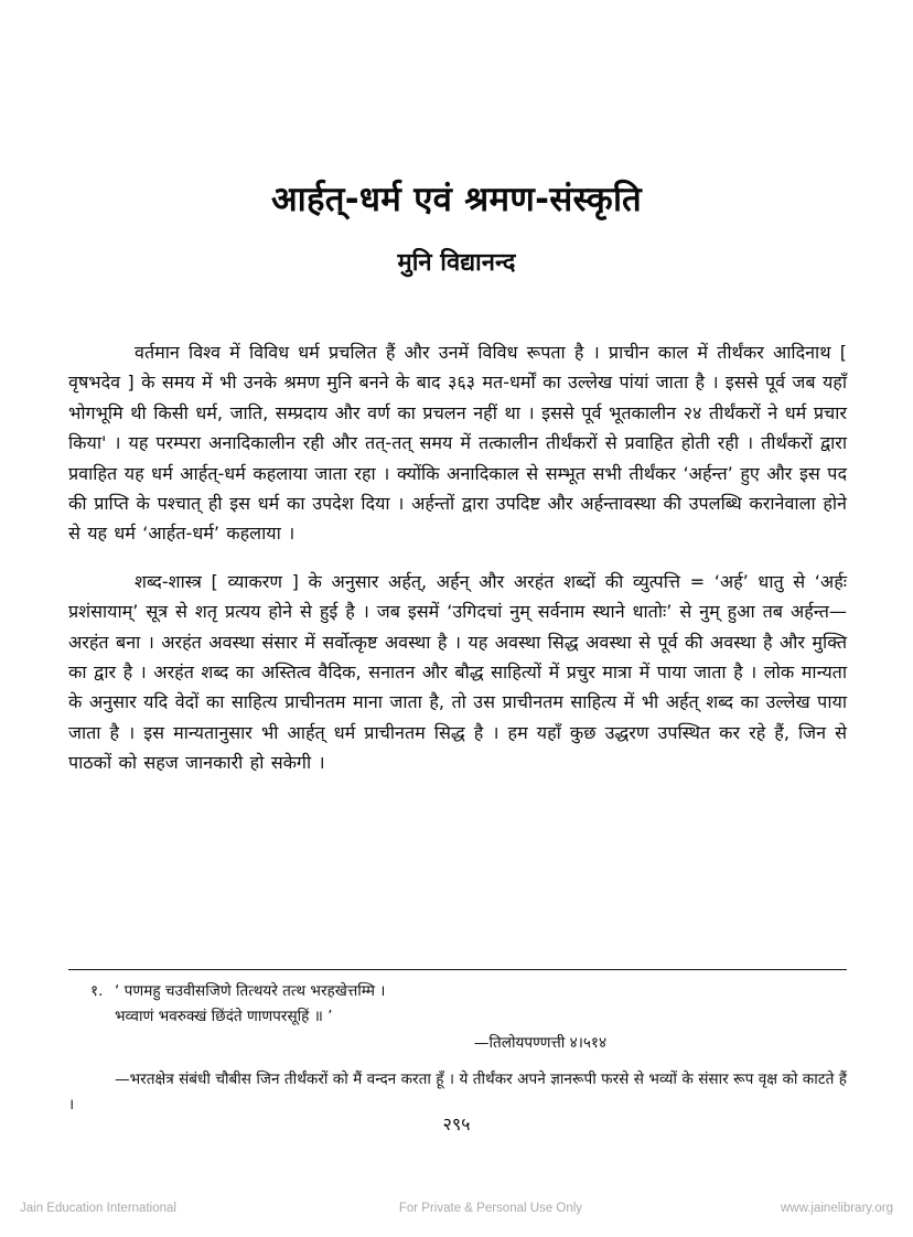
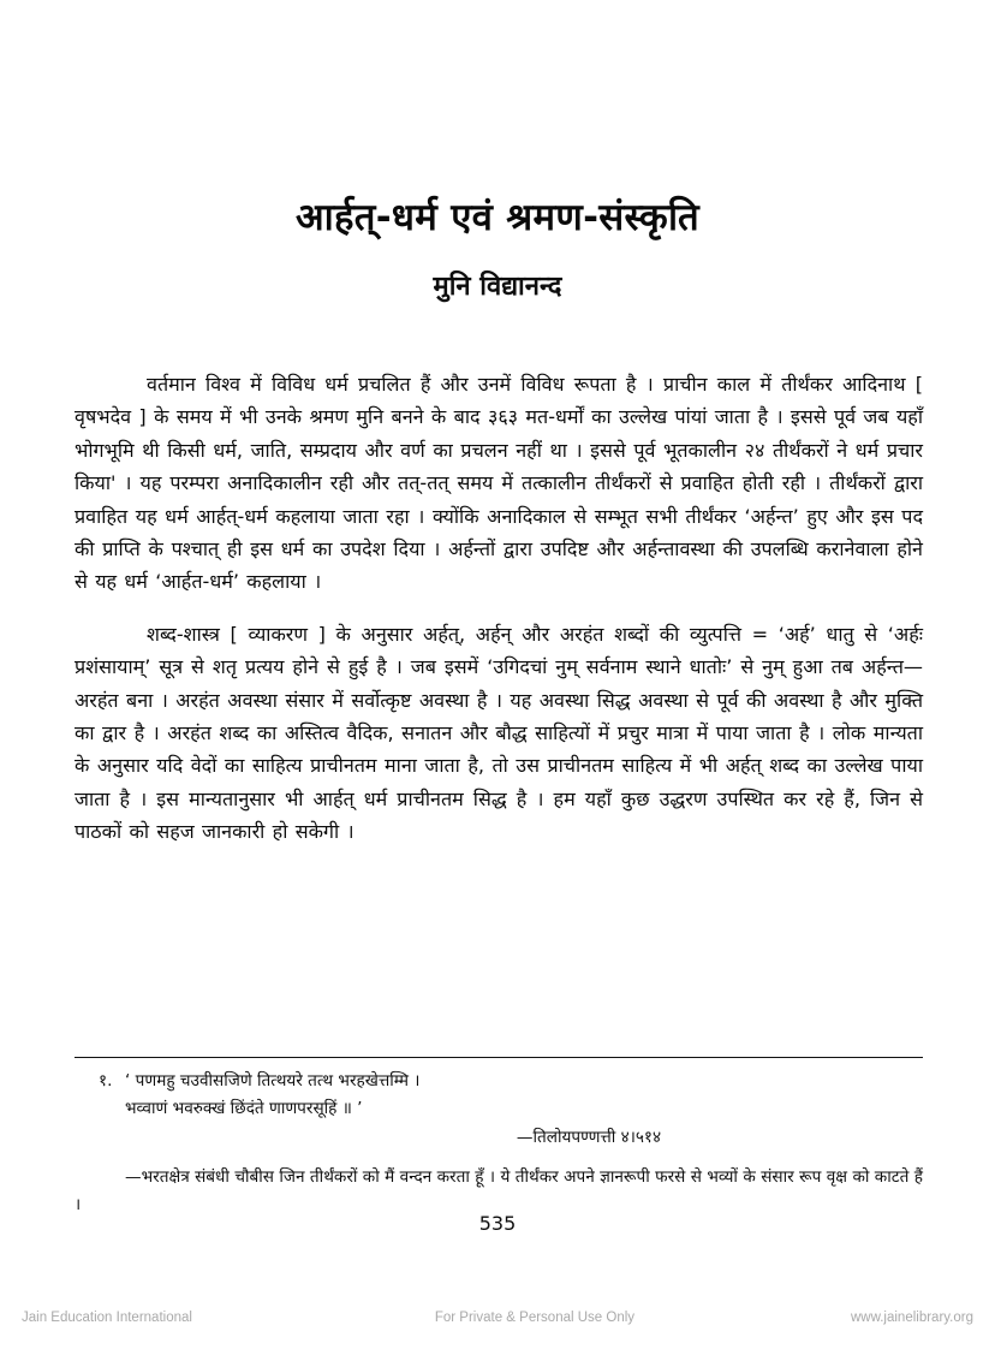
  आर्हत्-धर्म एवं श्रमण-संस्कृति
  मुनि विद्यानन्द
  वर्तमान विश्व में विविध धर्म प्रचलित हैं और उनमें विविध रूपता है । प्राचीन काल में तीर्थंकर आदिनाथ [ वृषभदेव ] के समय में भी उनके श्रमण मुनि बनने के बाद ३६३ मत-धर्मों का उल्लेख पांयां जाता है । इससे पूर्व जब यहाँ भोगभूमि थी किसी धर्म, जाति, सम्प्रदाय और वर्ण का प्रचलन नहीं था । इससे पूर्व भूतकालीन २४ तीर्थंकरों ने धर्म प्रचार किया' । यह परम्परा अनादिकालीन रही और तत्-तत् समय में तत्कालीन तीर्थंकरों से प्रवाहित होती रही । तीर्थंकरों द्वारा प्रवाहित यह धर्म आर्हत्-धर्म कहलाया जाता रहा । क्योंकि अनादिकाल से सम्भूत सभी तीर्थंकर ‘अर्हन्त’ हुए और इस पद की प्राप्ति के पश्चात् ही इस धर्म का उपदेश दिया । अर्हन्तों द्वारा उपदिष्ट और अर्हन्तावस्था की उपलब्धि करानेवाला होने से यह धर्म ‘आर्हत-धर्म’ कहलाया ।
  शब्द-शास्त्र [ व्याकरण ] के अनुसार अर्हत्, अर्हन् और अरहंत शब्दों की व्युत्पत्ति = ‘अर्ह’ धातु से ‘अर्हः प्रशंसायाम्’ सूत्र से शतृ प्रत्यय होने से हुई है । जब इसमें ‘उगिदचां नुम् सर्वनाम स्थाने धातोः’ से नुम् हुआ तब अर्हन्त—अरहंत बना । अरहंत अवस्था संसार में सर्वोत्कृष्ट अवस्था है । यह अवस्था सिद्ध अवस्था से पूर्व की अवस्था है और मुक्ति का द्वार है । अरहंत शब्द का अस्तित्व वैदिक, सनातन और बौद्ध साहित्यों में प्रचुर मात्रा में पाया जाता है । लोक मान्यता के अनुसार यदि वेदों का साहित्य प्राचीनतम माना जाता है, तो उस प्राचीनतम साहित्य में भी अर्हत् शब्द का उल्लेख पाया जाता है । इस मान्यतानुसार भी आर्हत् धर्म प्राचीनतम सिद्ध है । हम यहाँ कुछ उद्धरण उपस्थित कर रहे हैं, जिन से पाठकों को सहज जानकारी हो सकेगी ।
  १. ‘ पणमहु चउवीसजिणे तित्थयरे तत्थ भरहखेत्तम्मि ।
  भव्वाणं भवरुक्खं छिंदंते णाणपरसूहिं ॥ ’
  —तिलोयपण्णत्ती ४।५१४
  —भरतक्षेत्र संबंधी चौबीस जिन तीर्थंकरों को मैं वन्दन करता हूँ । ये तीर्थंकर अपने ज्ञानरूपी फरसे से भव्यों के संसार रूप वृक्ष को काटते हैं ।
- २९५
+ 535
  Jain Education International
  For Private & Personal Use Only
  www.jainelibrary.org
